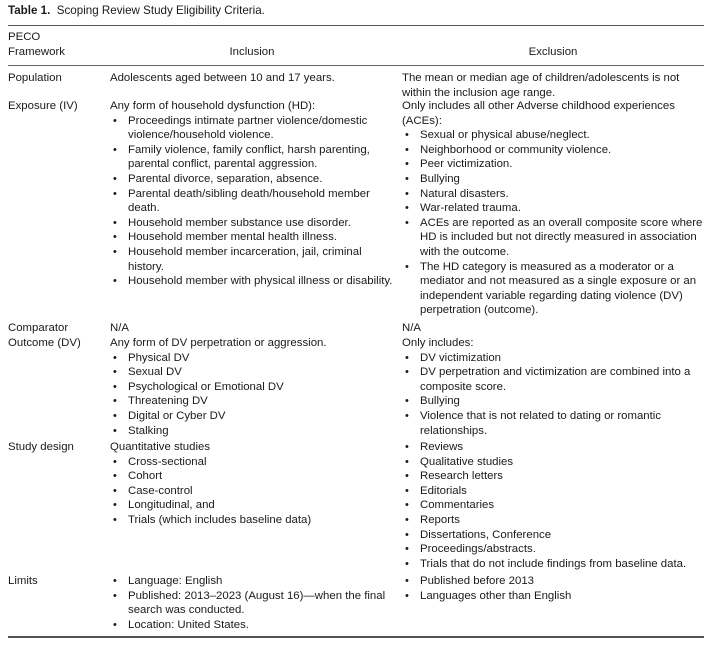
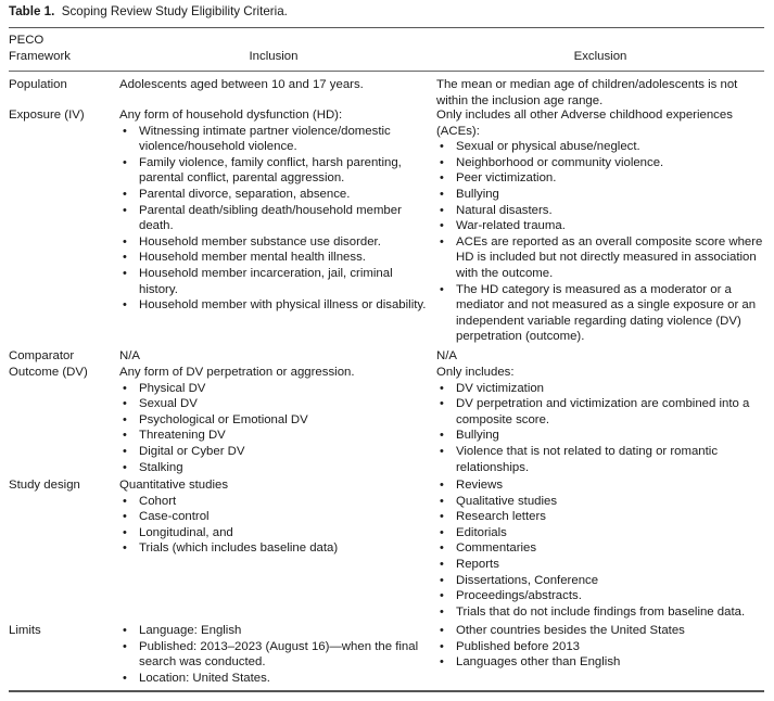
  Table 1. Scoping Review Study Eligibility Criteria.
  PECO
  Framework
  Inclusion
  Exclusion
  Population
  Adolescents aged between 10 and 17 years.
  The mean or median age of children/adolescents is not within the inclusion age range.
  Exposure (IV)
  Any form of household dysfunction (HD):
- Proceedings intimate partner violence/domestic violence/household violence.
+ Witnessing intimate partner violence/domestic violence/household violence.
  Family violence, family conflict, harsh parenting, parental conflict, parental aggression.
  Parental divorce, separation, absence.
  Parental death/sibling death/household member death.
  Household member substance use disorder.
  Household member mental health illness.
  Household member incarceration, jail, criminal history.
  Household member with physical illness or disability.
  Only includes all other Adverse childhood experiences (ACEs):
  Sexual or physical abuse/neglect.
  Neighborhood or community violence.
  Peer victimization.
  Bullying
  Natural disasters.
  War-related trauma.
  ACEs are reported as an overall composite score where HD is included but not directly measured in association with the outcome.
  The HD category is measured as a moderator or a mediator and not measured as a single exposure or an independent variable regarding dating violence (DV) perpetration (outcome).
  Comparator
  N/A
  N/A
  Outcome (DV)
  Any form of DV perpetration or aggression.
  Physical DV
  Sexual DV
  Psychological or Emotional DV
  Threatening DV
  Digital or Cyber DV
  Stalking
  Only includes:
  DV victimization
  DV perpetration and victimization are combined into a composite score.
  Bullying
  Violence that is not related to dating or romantic relationships.
  Study design
  Quantitative studies
- Cross-sectional
  Cohort
  Case-control
  Longitudinal, and
  Trials (which includes baseline data)
  Reviews
  Qualitative studies
  Research letters
  Editorials
  Commentaries
  Reports
  Dissertations, Conference
  Proceedings/abstracts.
  Trials that do not include findings from baseline data.
  Limits
  Language: English
  Published: 2013–2023 (August 16)—when the final search was conducted.
  Location: United States.
+ Other countries besides the United States
  Published before 2013
  Languages other than English
